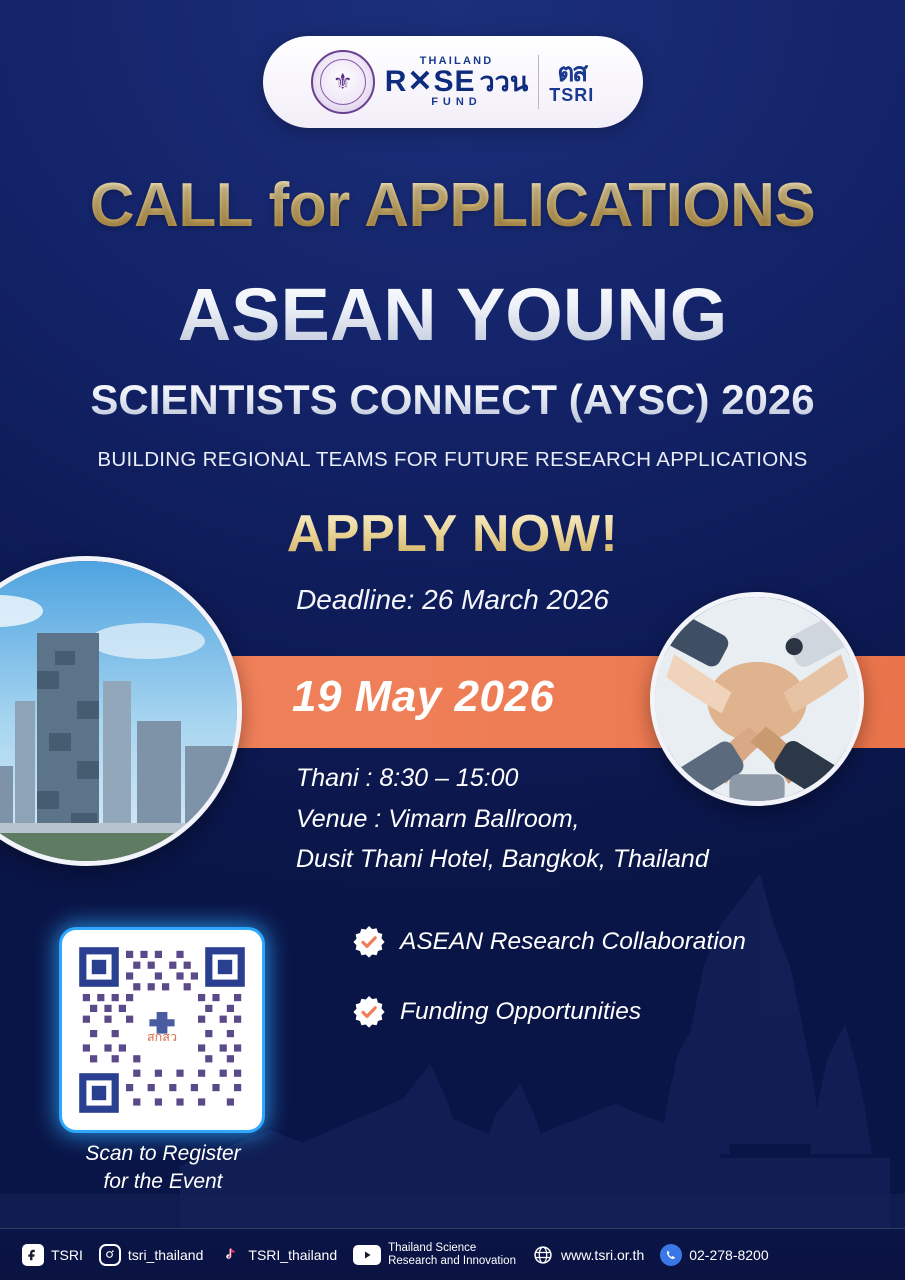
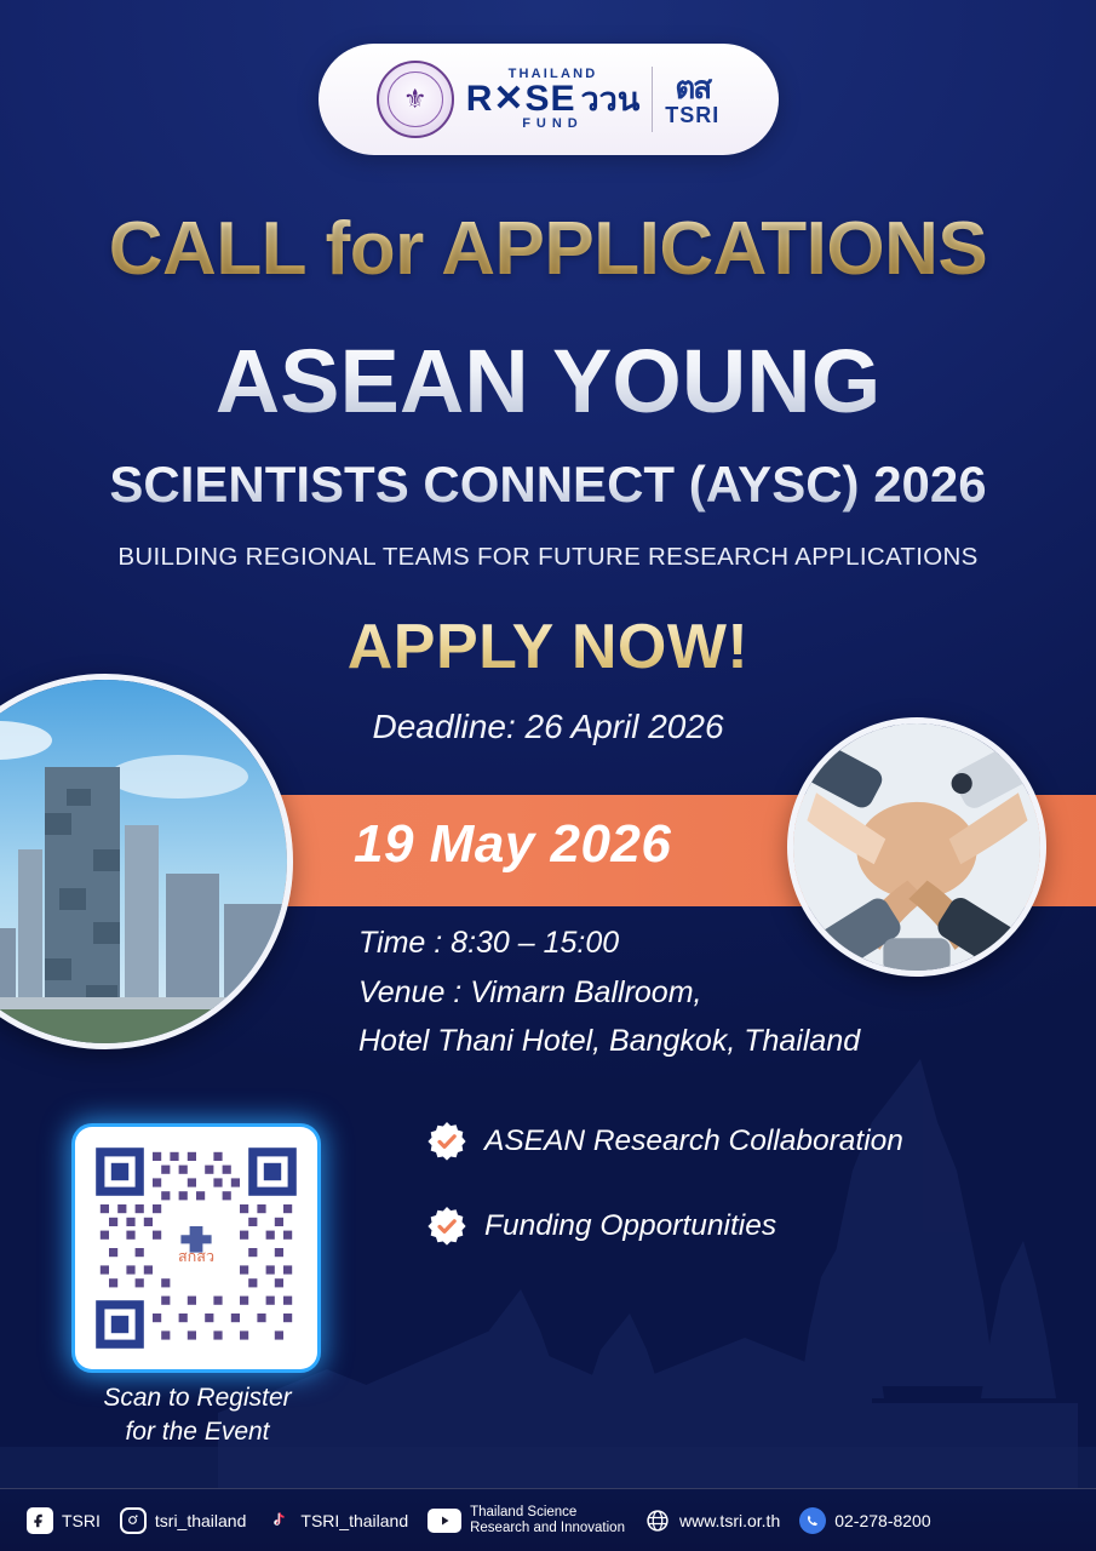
  ⚜
  THAILAND
  R✕SE
  ววน
  FUND
  ตส
  TSRI
  CALL for APPLICATIONS
  ASEAN YOUNG
  SCIENTISTS CONNECT (AYSC) 2026
  BUILDING REGIONAL TEAMS FOR FUTURE RESEARCH APPLICATIONS
  APPLY NOW!
- Deadline: 26 March 2026
+ Deadline: 26 April 2026
  19 May 2026
- Thani : 8:30 – 15:00
+ Time : 8:30 – 15:00
  Venue : Vimarn Ballroom,
- Dusit Thani Hotel, Bangkok, Thailand
+ Hotel Thani Hotel, Bangkok, Thailand
  ASEAN Research Collaboration
  Funding Opportunities
  สกสว
  Scan to Register
  for the Event
  TSRI
  tsri_thailand
  TSRI_thailand
  Thailand Science
  Research and Innovation
  www.tsri.or.th
  02-278-8200
